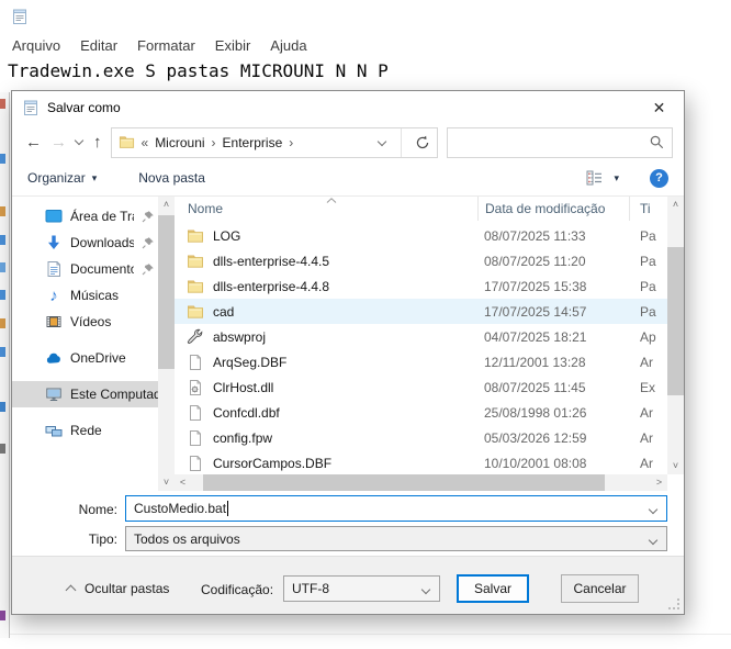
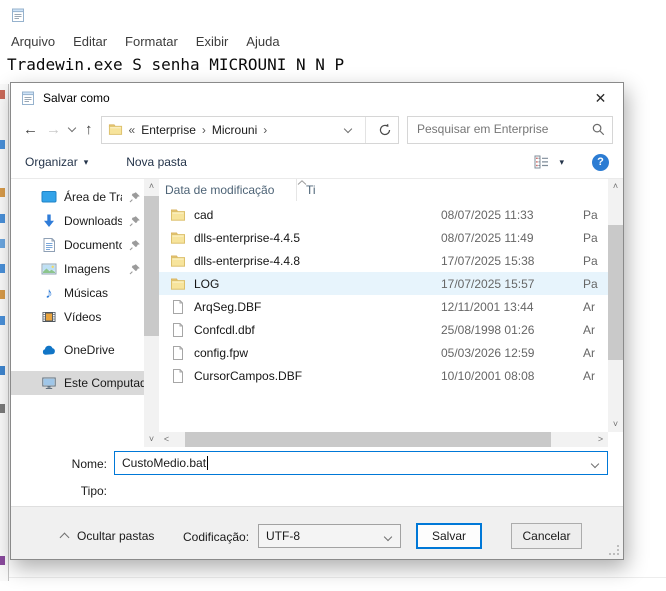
  Arquivo
  Editar
  Formatar
  Exibir
  Ajuda
- Tradewin.exe S pastas MICROUNI N N P
+ Tradewin.exe S senha MICROUNI N N P
  Salvar como
  ✕
  ←
  →
  ↑
  «
- Microuni
+ Enterprise
  ›
- Enterprise
+ Microuni
  ›
+ Pesquisar em Enterprise
  Organizar
  ▾
  Nova pasta
  ▾
  ?
  Área de Tr
  Downloads
  Document
+ Imagens
  ♪
  Músicas
  Vídeos
  OneDrive
  Este Computa
- Rede
  ˄
  ˅
- Nome
  Data de modificação
  Ti
- LOG
+ cad
  08/07/2025 11:33
  Pa
  dlls-enterprise-4.4.5
- 08/07/2025 11:20
+ 08/07/2025 11:49
  Pa
  dlls-enterprise-4.4.8
  17/07/2025 15:38
  Pa
- cad
+ LOG
- 17/07/2025 14:57
+ 17/07/2025 15:57
  Pa
- abswproj
- 04/07/2025 18:21
- Ap
  ArqSeg.DBF
- 12/11/2001 13:28
+ 12/11/2001 13:44
  Ar
- ClrHost.dll
- 08/07/2025 11:45
- Ex
  Confcdl.dbf
  25/08/1998 01:26
  Ar
  config.fpw
  05/03/2026 12:59
  Ar
  CursorCampos.DBF
  10/10/2001 08:08
  Ar
  ˄
  ˅
  <
  >
  Nome:
  CustoMedio.bat
  Tipo:
- Todos os arquivos
  Ocultar pastas
  Codificação:
  UTF-8
  Salvar
  Cancelar
